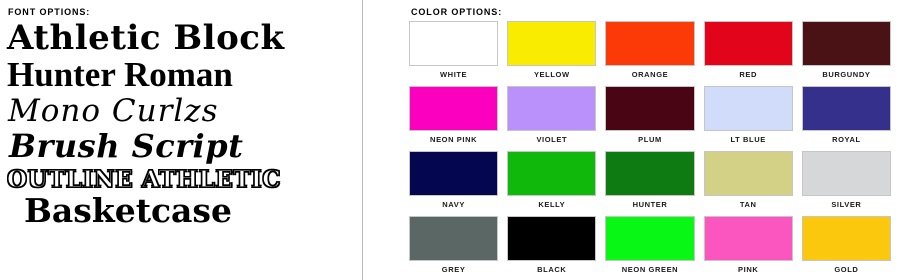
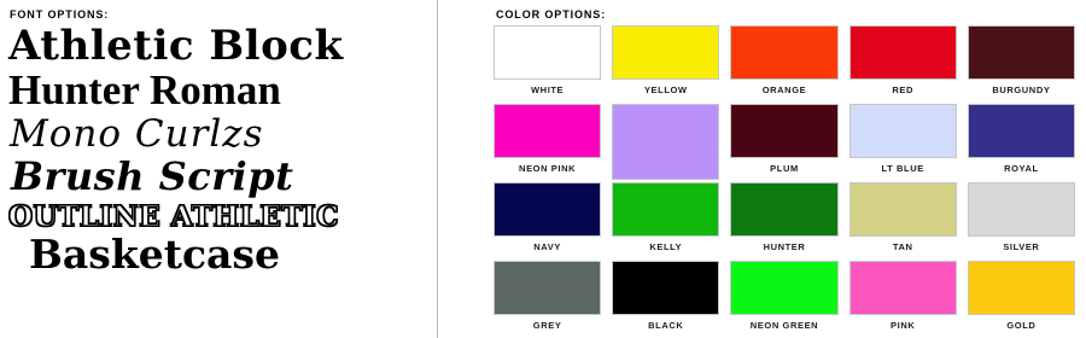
  FONT OPTIONS:
  Athletic Block
  Hunter Roman
  Mono Curlzs
  Brush Script
  OUTLINE ATHLETIC
  Basketcase
  COLOR OPTIONS:
  WHITE
  YELLOW
  ORANGE
  RED
  BURGUNDY
  NEON PINK
- VIOLET
  PLUM
  LT BLUE
  ROYAL
  NAVY
  KELLY
  HUNTER
  TAN
  SILVER
  GREY
  BLACK
  NEON GREEN
  PINK
  GOLD
